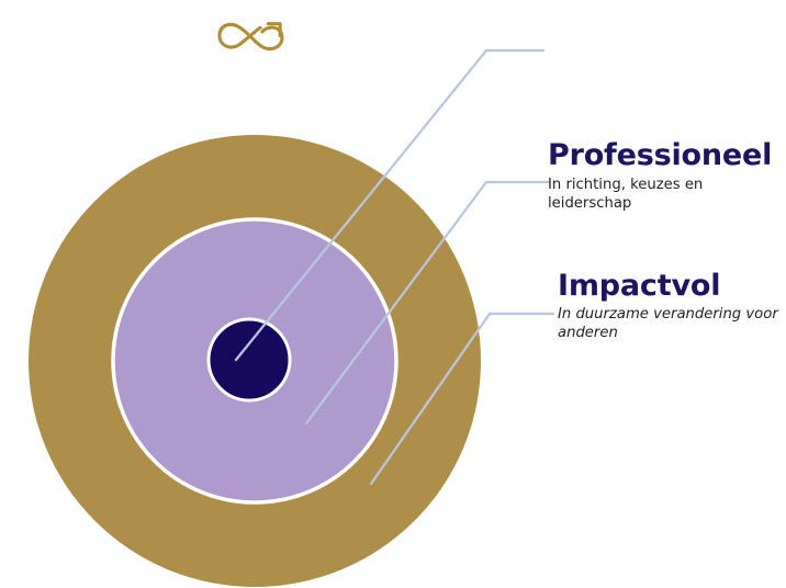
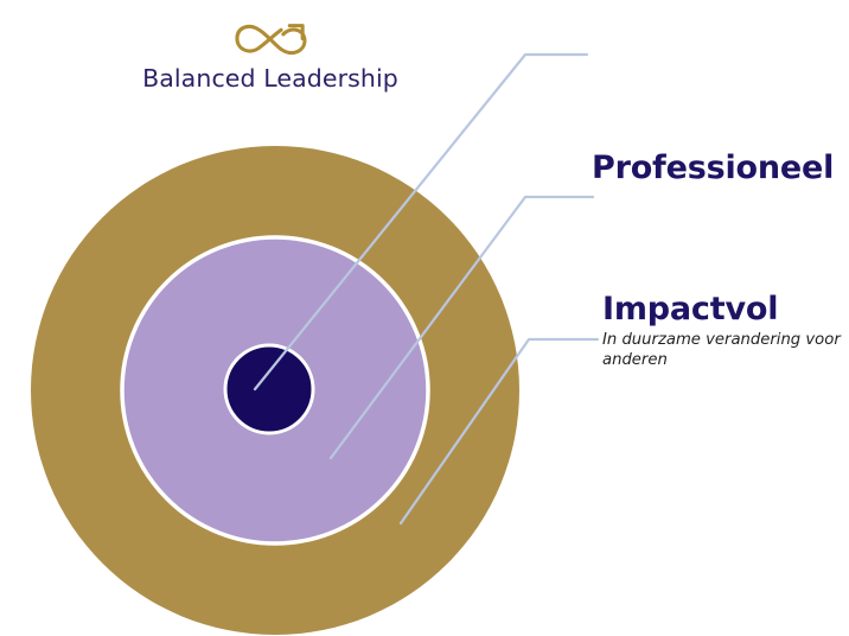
+ Balanced Leadership
  Professioneel
- In richting, keuzes en leiderschap
  Impactvol
  In duurzame verandering voor anderen
